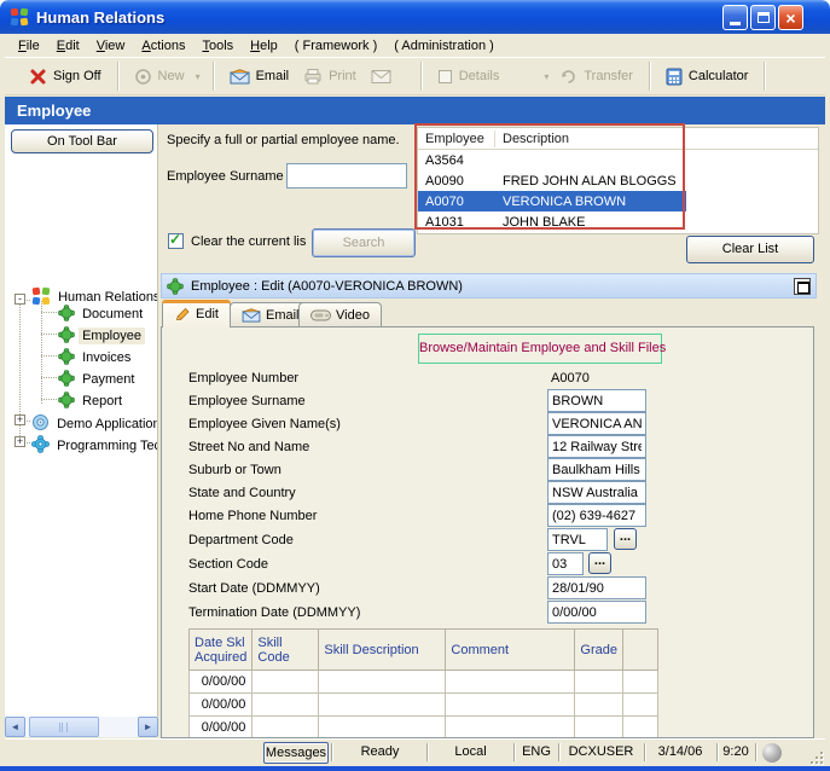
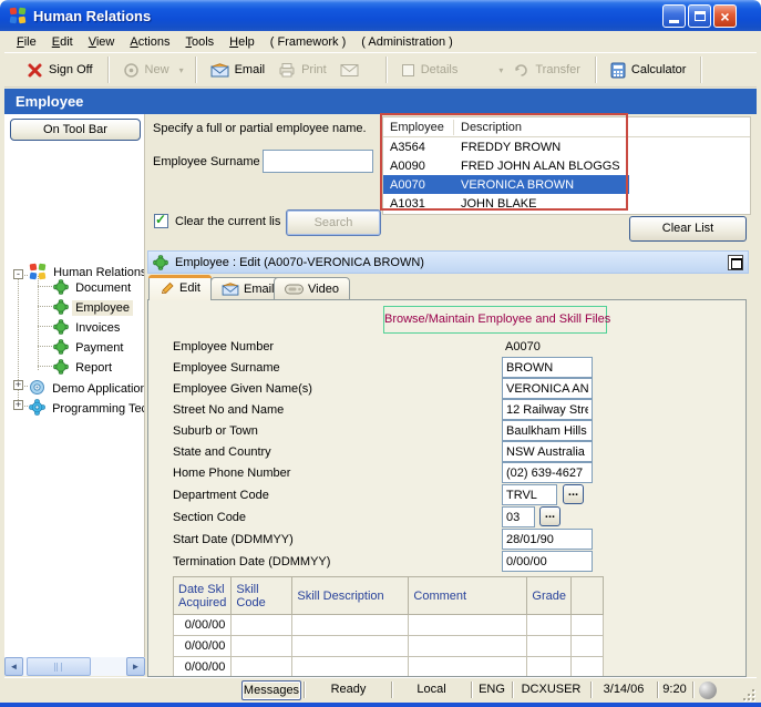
  Human Relations
  ×
  File
  Edit
  View
  Actions
  Tools
  Help
  ( Framework )
  ( Administration )
  Sign Off
  New
  ▾
  Email
  Print
  Details
  ▾
  Transfer
  Calculator
  Employee
  On Tool Bar
  -
  Human Relations
  Document
  Employee
  Invoices
  Payment
  Report
  +
  Demo Application
  +
  Programming Te
  ◄
  ►
  Specify a full or partial employee name.
  Employee Surname
  ✓
  Clear the current lis
  Search
  Employee
  Description
  A3564
+ FREDDY BROWN
  A0090
  FRED JOHN ALAN BLOGGS
  A0070
  VERONICA BROWN
  A1031
  JOHN BLAKE
  Clear List
  Employee : Edit (A0070-VERONICA BROWN)
  Edit
  Emai
  Video
  Browse/Maintain Employee and Skill Files
  Employee Number
  A0070
  Employee Surname
  BROWN
  Employee Given Name(s)
  VERONICA AN
  Street No and Name
  12 Railway Stre
  Suburb or Town
  Baulkham Hills
  State and Country
  NSW Australia
  Home Phone Number
  (02) 639-4627
  Department Code
  TRVL
  ...
  Section Code
  03
  ...
  Start Date (DDMMYY)
  28/01/90
  Termination Date (DDMMYY)
  0/00/00
  Date Skl Acquired	Skill Code	Skill Description	Comment	Grade
  0/00/00
  0/00/00
  0/00/00
  Messages
  Ready
  Local
  ENG
  DCXUSER
  3/14/06
  9:20
